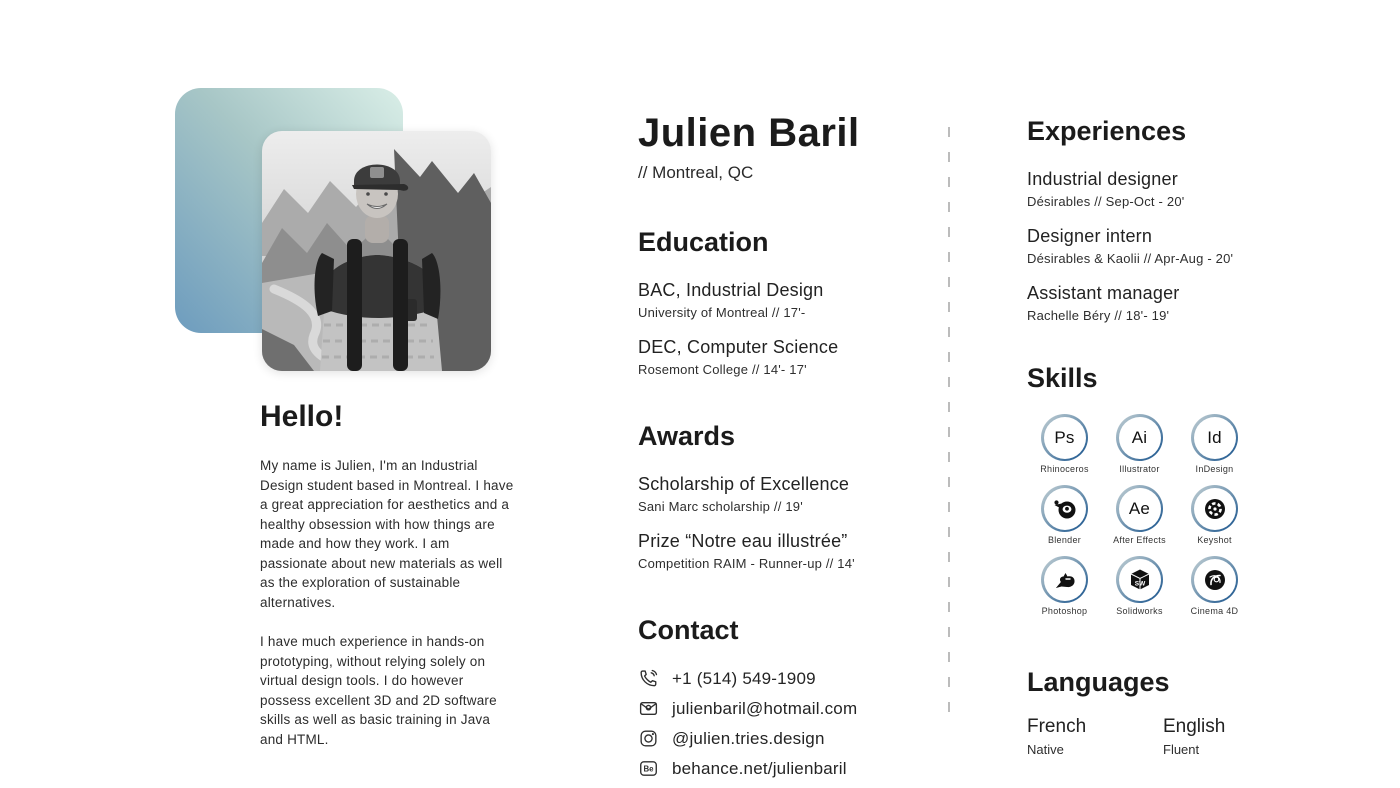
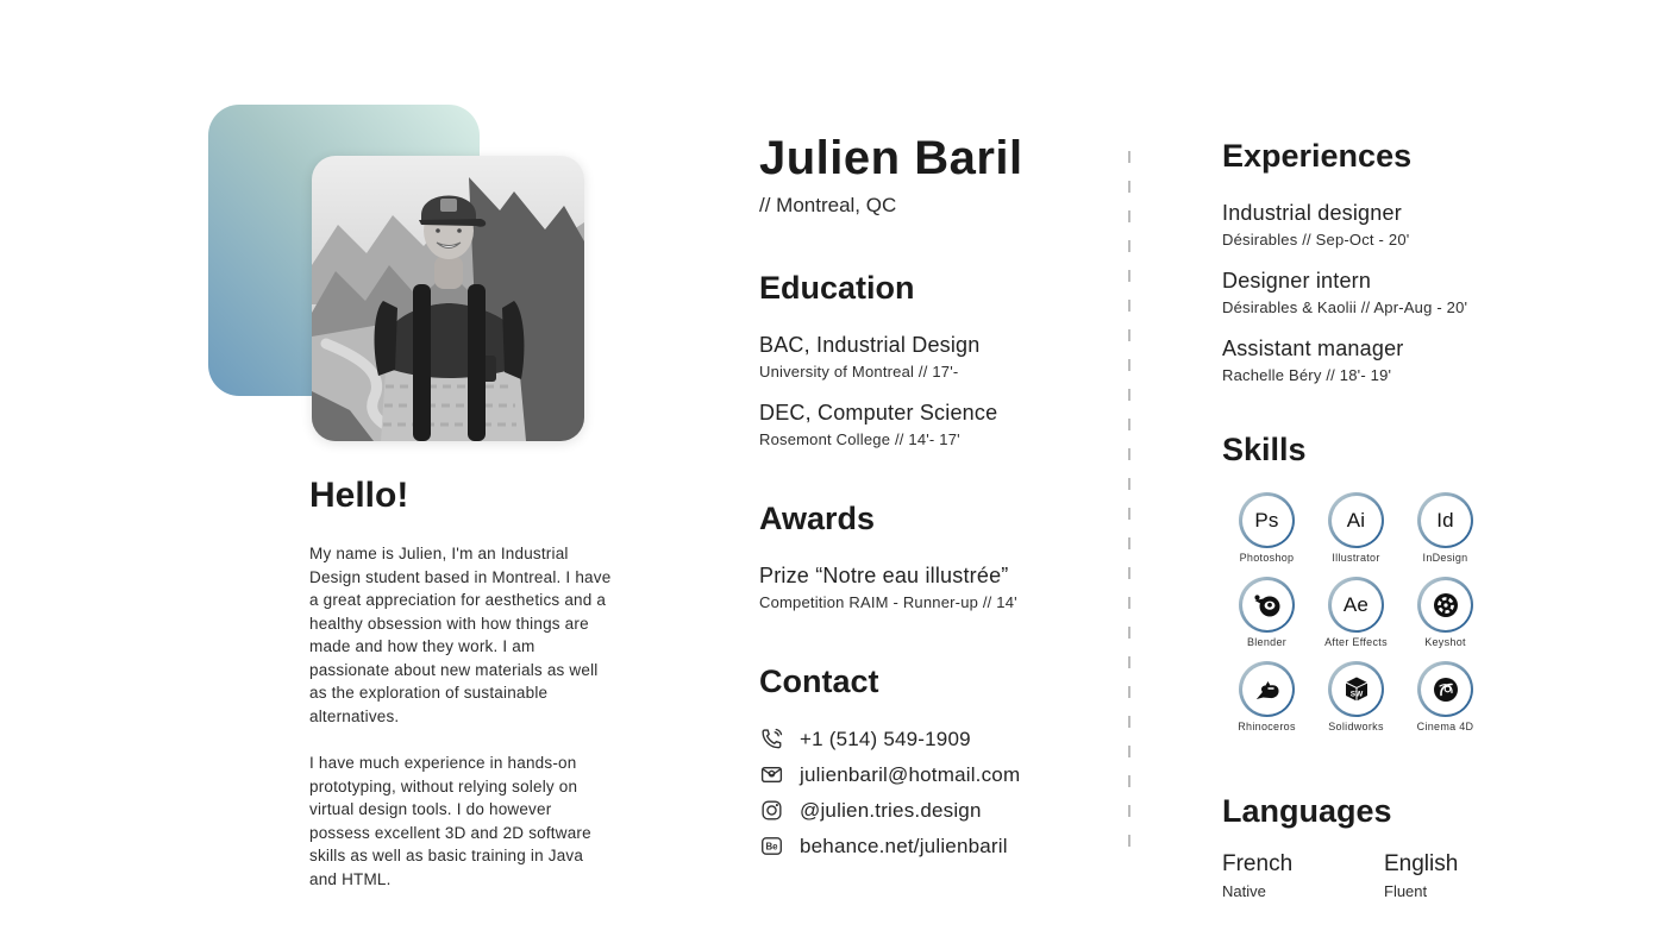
  Hello!
  My name is Julien, I'm an Industrial Design student based in Montreal. I have a great appreciation for aesthetics and a healthy obsession with how things are made and how they work. I am passionate about new materials as well as the exploration of sustainable alternatives.
  I have much experience in hands-on prototyping, without relying solely on virtual design tools. I do however possess excellent 3D and 2D software skills as well as basic training in Java and HTML.
  Julien Baril
  // Montreal, QC
  Education
  BAC, Industrial Design
  University of Montreal // 17'-
  DEC, Computer Science
  Rosemont College // 14'- 17'
  Awards
- Scholarship of Excellence
- Sani Marc scholarship // 19'
  Prize “Notre eau illustrée”
  Competition RAIM - Runner-up // 14'
  Contact
  +1 (514) 549-1909
  julienbaril@hotmail.com
  @julien.tries.design
  Be
  behance.net/julienbaril
  Experiences
  Industrial designer
  Désirables // Sep-Oct - 20'
  Designer intern
  Désirables & Kaolii // Apr-Aug - 20'
  Assistant manager
  Rachelle Béry // 18'- 19'
  Skills
  Ps
- Rhinoceros
+ Photoshop
  Ai
  Illustrator
  Id
  InDesign
  Blender
  Ae
  After Effects
  Keyshot
- Photoshop
+ Rhinoceros
  Solidworks
  Cinema 4D
  Languages
  French
  Native
  English
  Fluent
